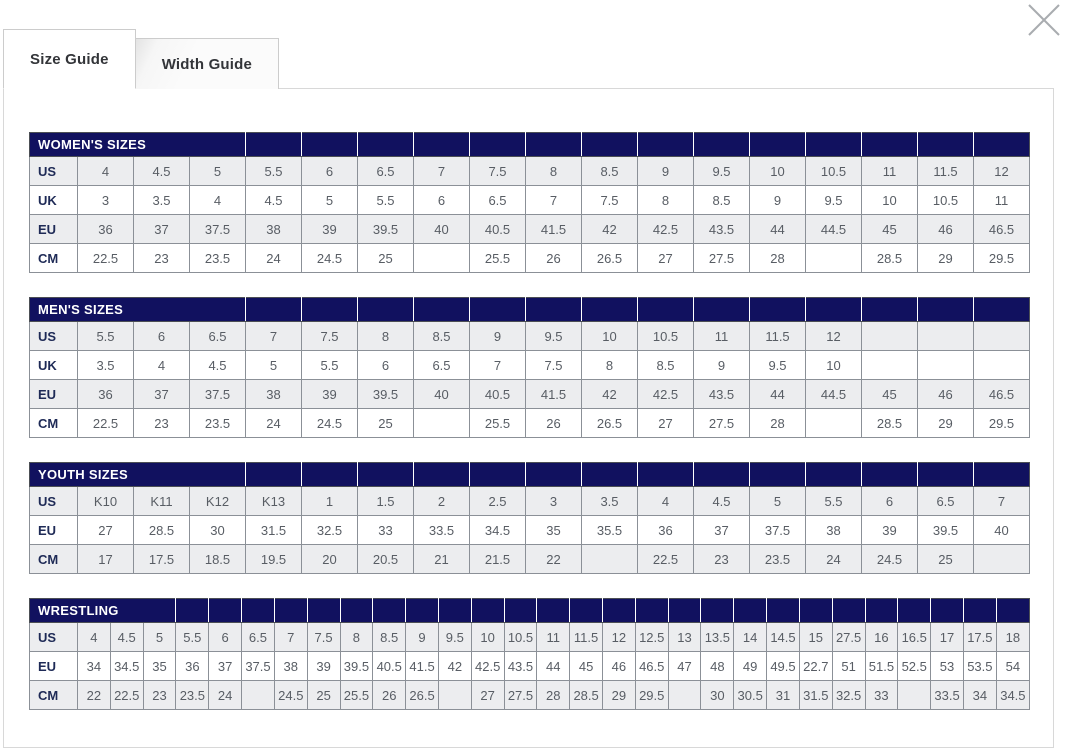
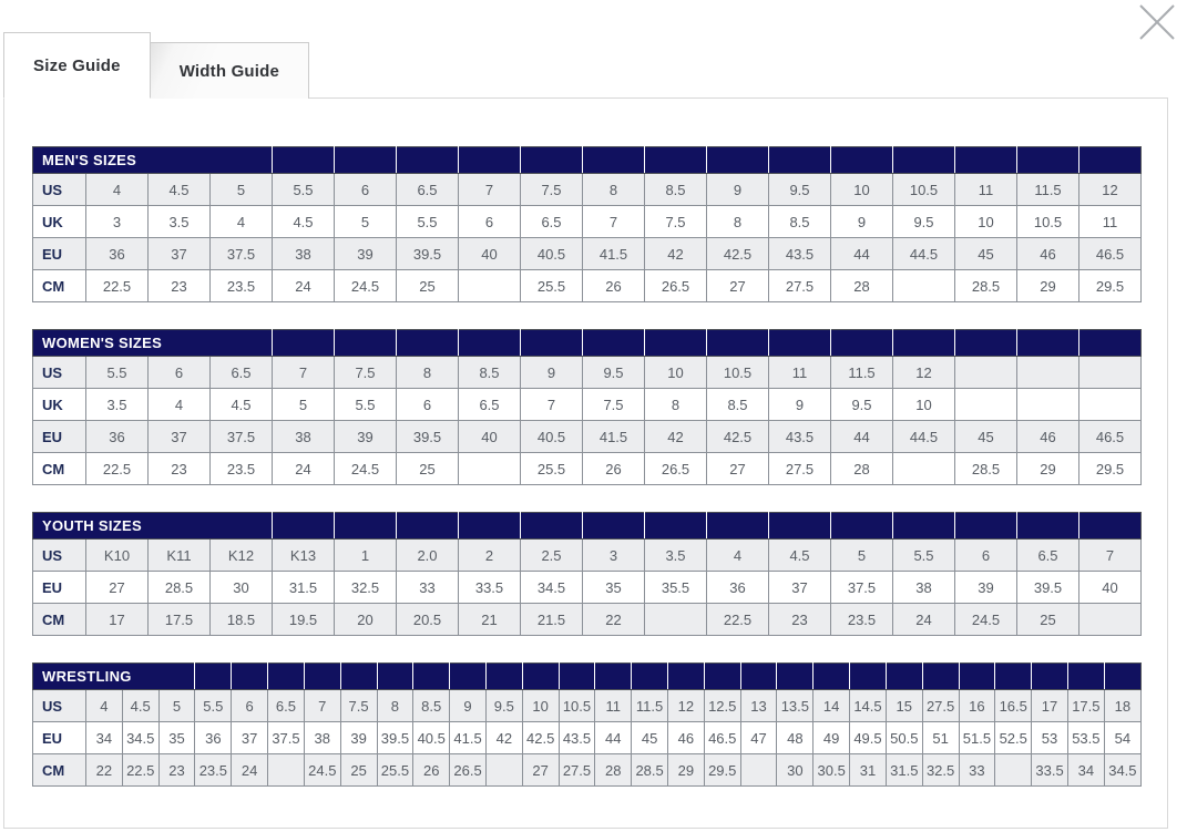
  Size Guide
  Width Guide
- WOMEN'S SIZES
+ MEN'S SIZES
  US	4	4.5	5	5.5	6	6.5	7	7.5	8	8.5	9	9.5	10	10.5	11	11.5	12
  UK	3	3.5	4	4.5	5	5.5	6	6.5	7	7.5	8	8.5	9	9.5	10	10.5	11
  EU	36	37	37.5	38	39	39.5	40	40.5	41.5	42	42.5	43.5	44	44.5	45	46	46.5
  CM	22.5	23	23.5	24	24.5	25		25.5	26	26.5	27	27.5	28		28.5	29	29.5
- MEN'S SIZES
+ WOMEN'S SIZES
  US	5.5	6	6.5	7	7.5	8	8.5	9	9.5	10	10.5	11	11.5	12
  UK	3.5	4	4.5	5	5.5	6	6.5	7	7.5	8	8.5	9	9.5	10
  EU	36	37	37.5	38	39	39.5	40	40.5	41.5	42	42.5	43.5	44	44.5	45	46	46.5
  CM	22.5	23	23.5	24	24.5	25		25.5	26	26.5	27	27.5	28		28.5	29	29.5
  YOUTH SIZES
- US	K10	K11	K12	K13	1	1.5	2	2.5	3	3.5	4	4.5	5	5.5	6	6.5	7
+ US	K10	K11	K12	K13	1	2.0	2	2.5	3	3.5	4	4.5	5	5.5	6	6.5	7
  EU	27	28.5	30	31.5	32.5	33	33.5	34.5	35	35.5	36	37	37.5	38	39	39.5	40
  CM	17	17.5	18.5	19.5	20	20.5	21	21.5	22		22.5	23	23.5	24	24.5	25
  WRESTLING
  US	4	4.5	5	5.5	6	6.5	7	7.5	8	8.5	9	9.5	10	10.5	11	11.5	12	12.5	13	13.5	14	14.5	15	27.5	16	16.5	17	17.5	18
- EU	34	34.5	35	36	37	37.5	38	39	39.5	40.5	41.5	42	42.5	43.5	44	45	46	46.5	47	48	49	49.5	22.7	51	51.5	52.5	53	53.5	54
+ EU	34	34.5	35	36	37	37.5	38	39	39.5	40.5	41.5	42	42.5	43.5	44	45	46	46.5	47	48	49	49.5	50.5	51	51.5	52.5	53	53.5	54
  CM	22	22.5	23	23.5	24		24.5	25	25.5	26	26.5		27	27.5	28	28.5	29	29.5		30	30.5	31	31.5	32.5	33		33.5	34	34.5
